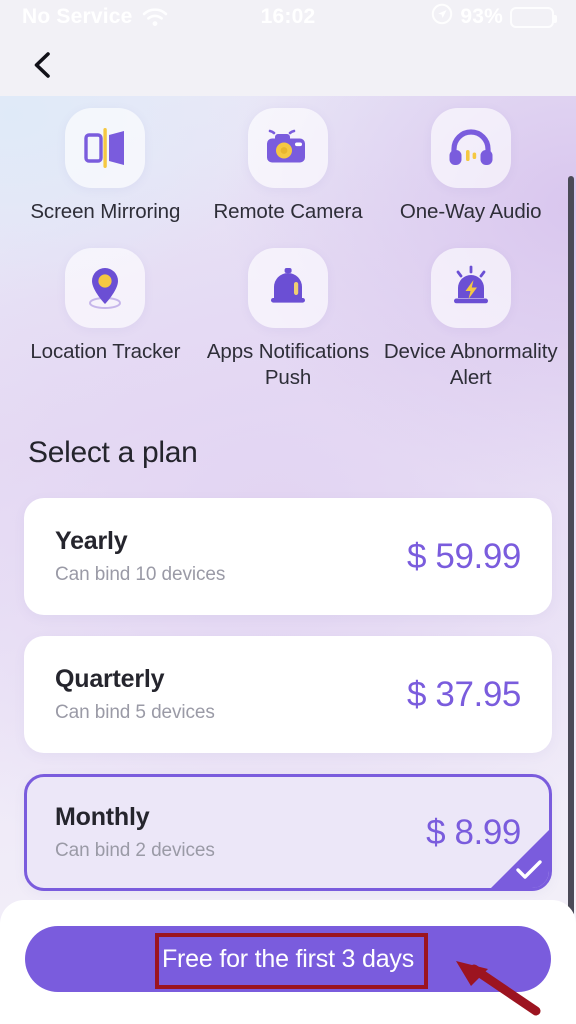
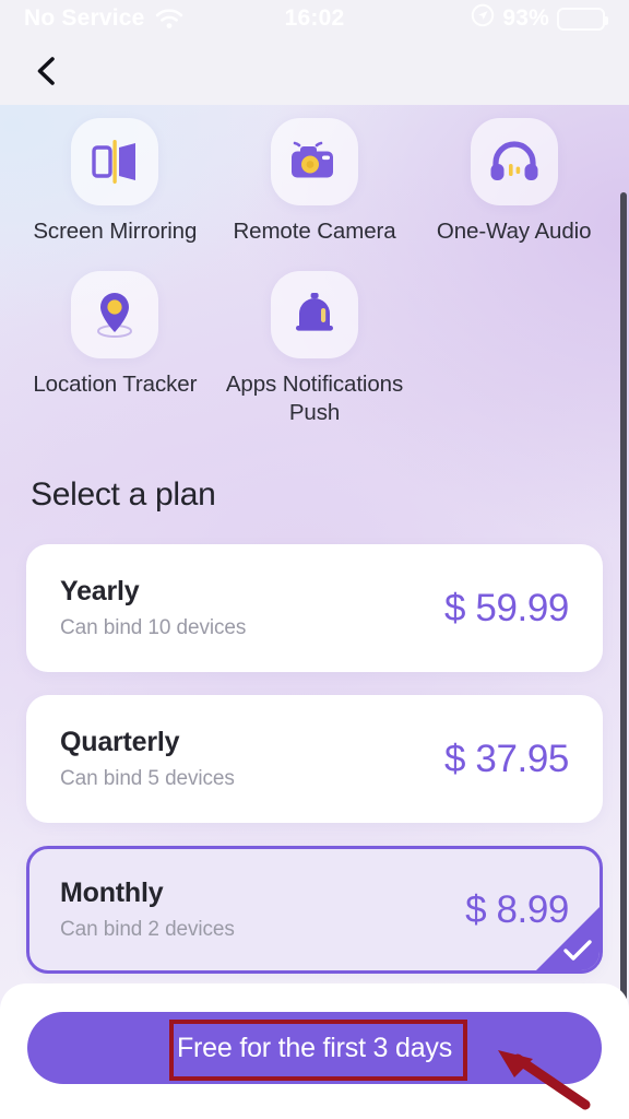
  Screen Mirroring
  Remote Camera
  One-Way Audio
  Location Tracker
  Apps Notifications Push
- Device Abnormality Alert
  Select a plan
  Yearly
  Can bind 10 devices
  $ 59.99
  Quarterly
  Can bind 5 devices
  $ 37.95
  Monthly
  Can bind 2 devices
  $ 8.99
  Free for the first 3 days
